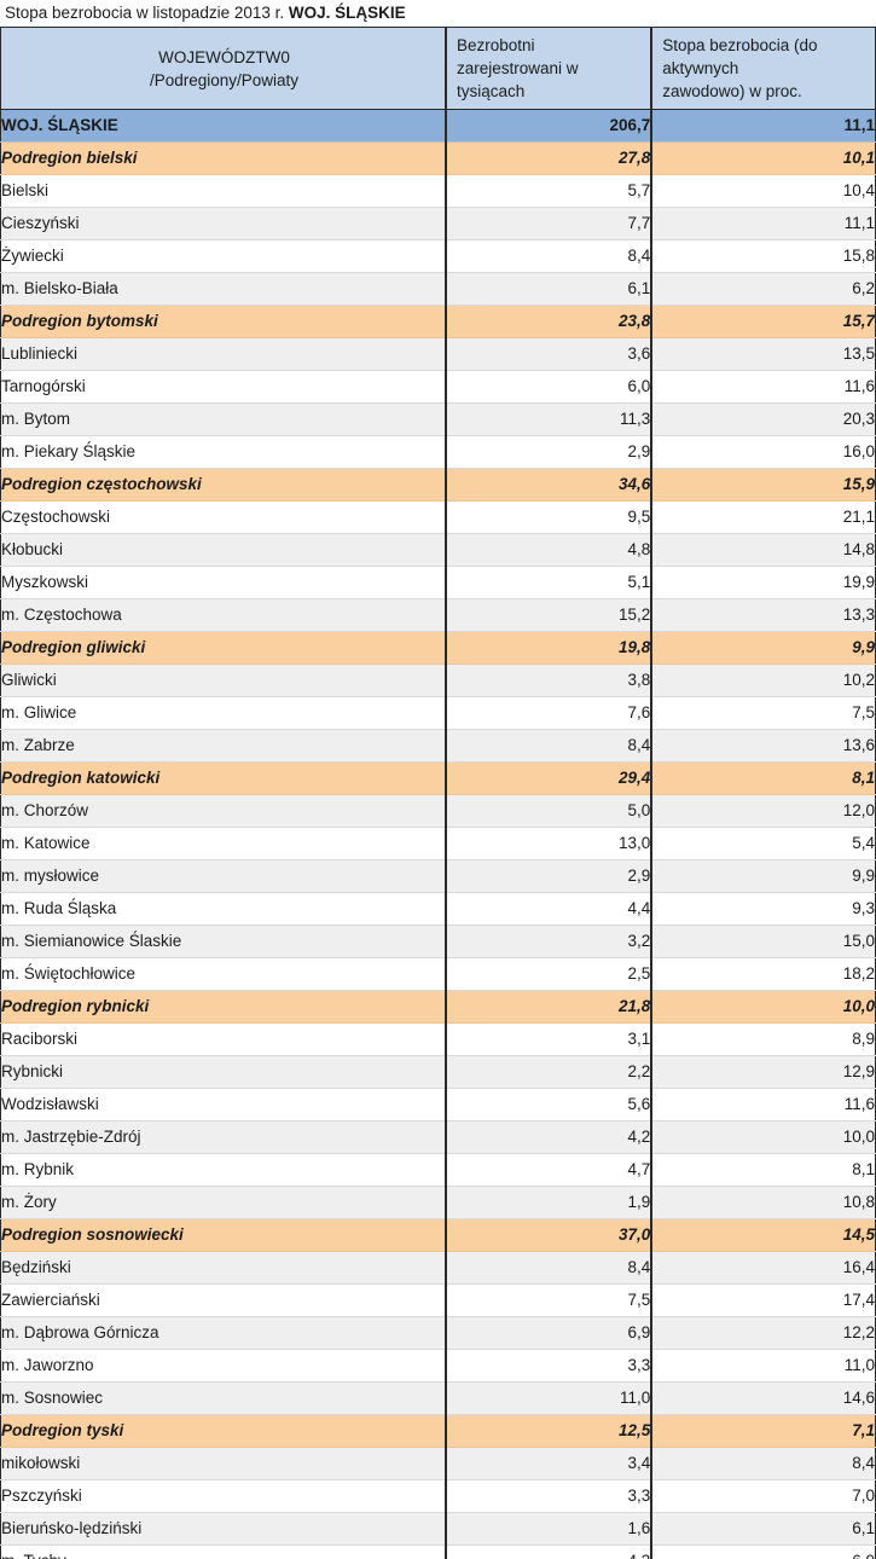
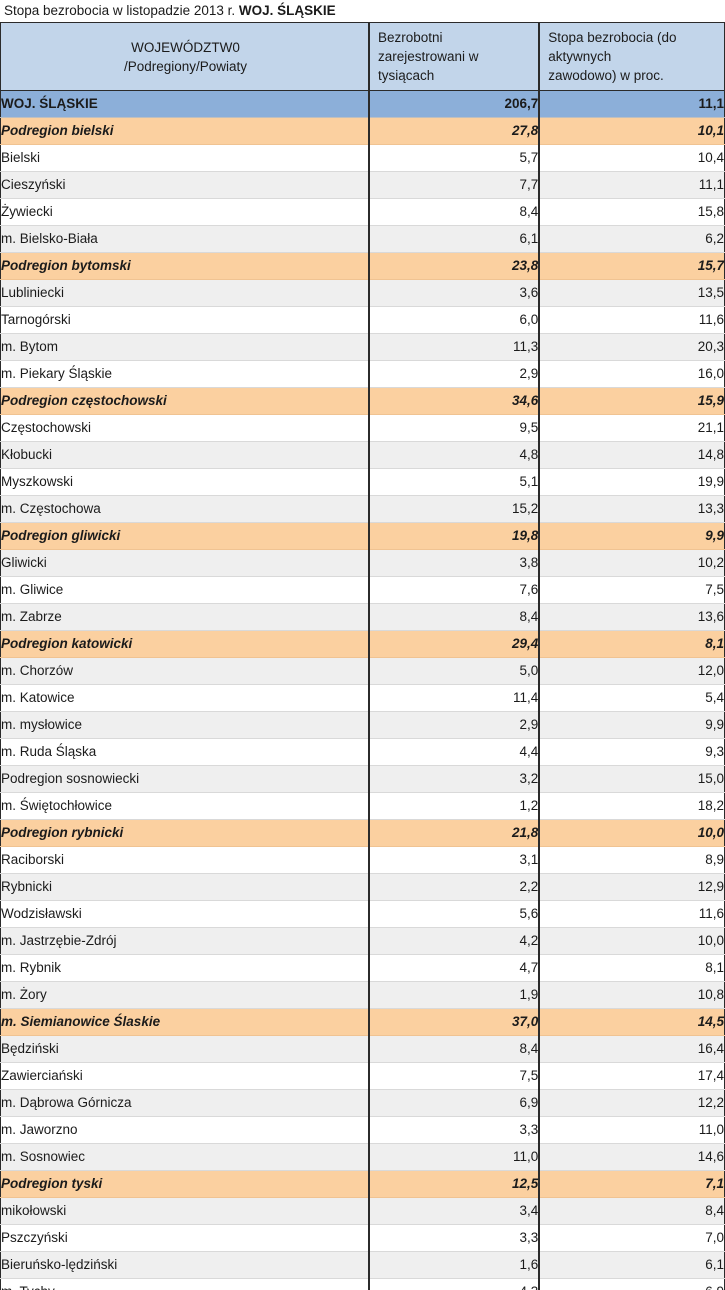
  Stopa bezrobocia w listopadzie 2013 r. WOJ. ŚLĄSKIE
  WOJEWÓDZTW0 /Podregiony/Powiaty	Bezrobotni zarejestrowani w tysiącach	Stopa bezrobocia (do aktywnych zawodowo) w proc.
  WOJ. ŚLĄSKIE	206,7	11,1
  Podregion bielski	27,8	10,1
  Bielski	5,7	10,4
  Cieszyński	7,7	11,1
  Żywiecki	8,4	15,8
  m. Bielsko-Biała	6,1	6,2
  Podregion bytomski	23,8	15,7
  Lubliniecki	3,6	13,5
  Tarnogórski	6,0	11,6
  m. Bytom	11,3	20,3
  m. Piekary Śląskie	2,9	16,0
  Podregion częstochowski	34,6	15,9
  Częstochowski	9,5	21,1
  Kłobucki	4,8	14,8
  Myszkowski	5,1	19,9
  m. Częstochowa	15,2	13,3
  Podregion gliwicki	19,8	9,9
  Gliwicki	3,8	10,2
  m. Gliwice	7,6	7,5
  m. Zabrze	8,4	13,6
  Podregion katowicki	29,4	8,1
  m. Chorzów	5,0	12,0
- m. Katowice	13,0	5,4
+ m. Katowice	11,4	5,4
  m. mysłowice	2,9	9,9
  m. Ruda Śląska	4,4	9,3
- m. Siemianowice Ślaskie	3,2	15,0
+ Podregion sosnowiecki	3,2	15,0
- m. Świętochłowice	2,5	18,2
+ m. Świętochłowice	1,2	18,2
  Podregion rybnicki	21,8	10,0
  Raciborski	3,1	8,9
  Rybnicki	2,2	12,9
  Wodzisławski	5,6	11,6
  m. Jastrzębie-Zdrój	4,2	10,0
  m. Rybnik	4,7	8,1
  m. Żory	1,9	10,8
- Podregion sosnowiecki	37,0	14,5
+ m. Siemianowice Ślaskie	37,0	14,5
  Będziński	8,4	16,4
  Zawierciański	7,5	17,4
  m. Dąbrowa Górnicza	6,9	12,2
  m. Jaworzno	3,3	11,0
  m. Sosnowiec	11,0	14,6
  Podregion tyski	12,5	7,1
  mikołowski	3,4	8,4
  Pszczyński	3,3	7,0
  Bieruńsko-lędziński	1,6	6,1
